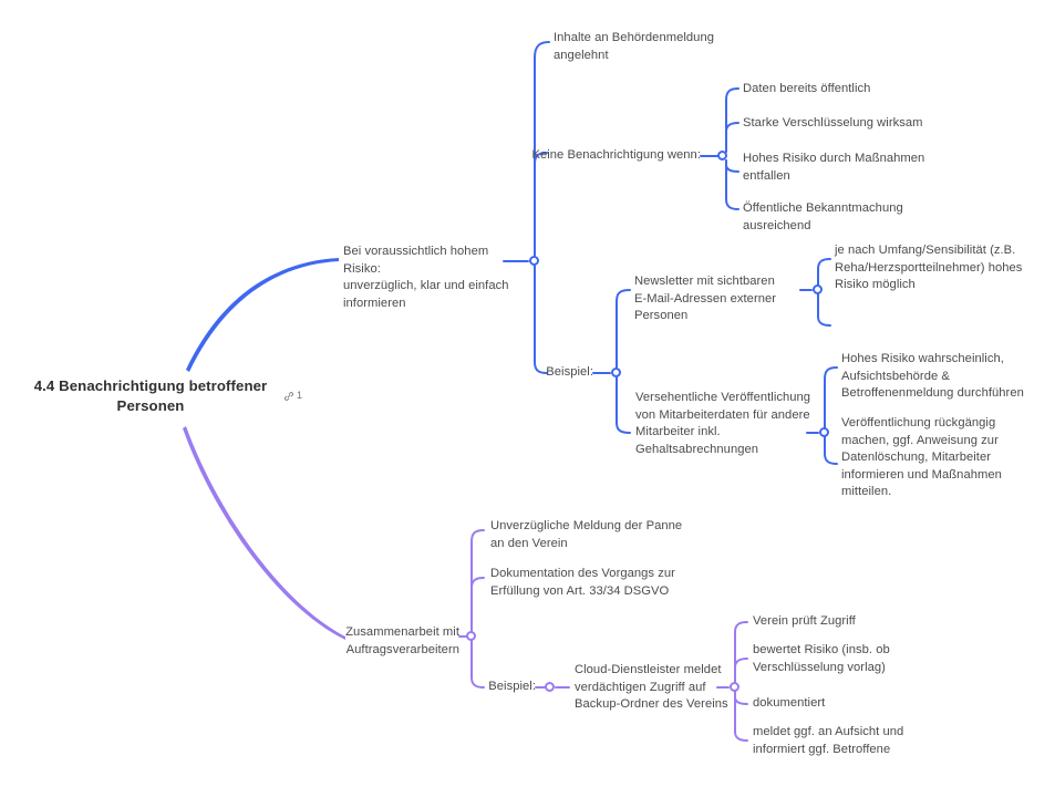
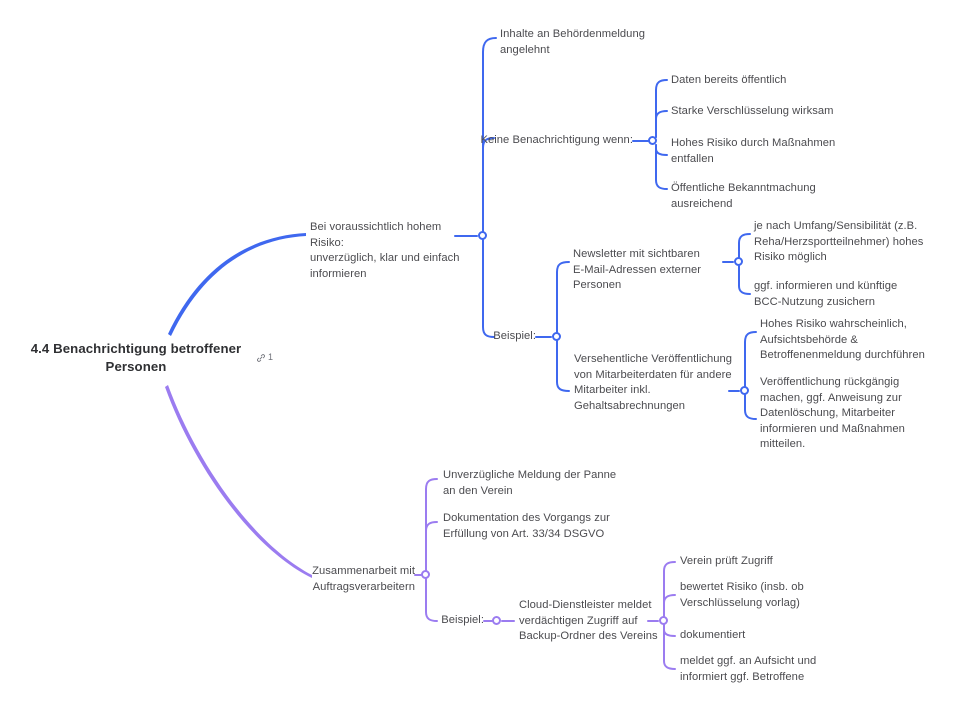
  4.4 Benachrichtigung betroffener Personen
  1
  Bei voraussichtlich hohem Risiko:
  unverzüglich, klar und einfach
  informieren
  Inhalte an Behördenmeldung
  angelehnt
  Keine Benachrichtigung wenn:
  Daten bereits öffentlich
  Starke Verschlüsselung wirksam
  Hohes Risiko durch Maßnahmen
  entfallen
  Öffentliche Bekanntmachung
  ausreichend
  Beispiel:
  Newsletter mit sichtbaren
  E-Mail-Adressen externer Personen
  je nach Umfang/Sensibilität (z.B.
  Reha/Herzsportteilnehmer) hohes
  Risiko möglich
+ ggf. informieren und künftige
+ BCC-Nutzung zusichern
  Versehentliche Veröffentlichung
  von Mitarbeiterdaten für andere
  Mitarbeiter inkl.
  Gehaltsabrechnungen
  Hohes Risiko wahrscheinlich,
  Aufsichtsbehörde &
  Betroffenenmeldung durchführen
  Veröffentlichung rückgängig
  machen, ggf. Anweisung zur
  Datenlöschung, Mitarbeiter
  informieren und Maßnahmen
  mitteilen.
  Zusammenarbeit mit
  Auftragsverarbeitern
  Unverzügliche Meldung der Panne
  an den Verein
  Dokumentation des Vorgangs zur
  Erfüllung von Art. 33/34 DSGVO
  Beispiel:
  Cloud-Dienstleister meldet
  verdächtigen Zugriff auf
  Backup-Ordner des Vereins
  Verein prüft Zugriff
  bewertet Risiko (insb. ob
  Verschlüsselung vorlag)
  dokumentiert
  meldet ggf. an Aufsicht und
  informiert ggf. Betroffene
